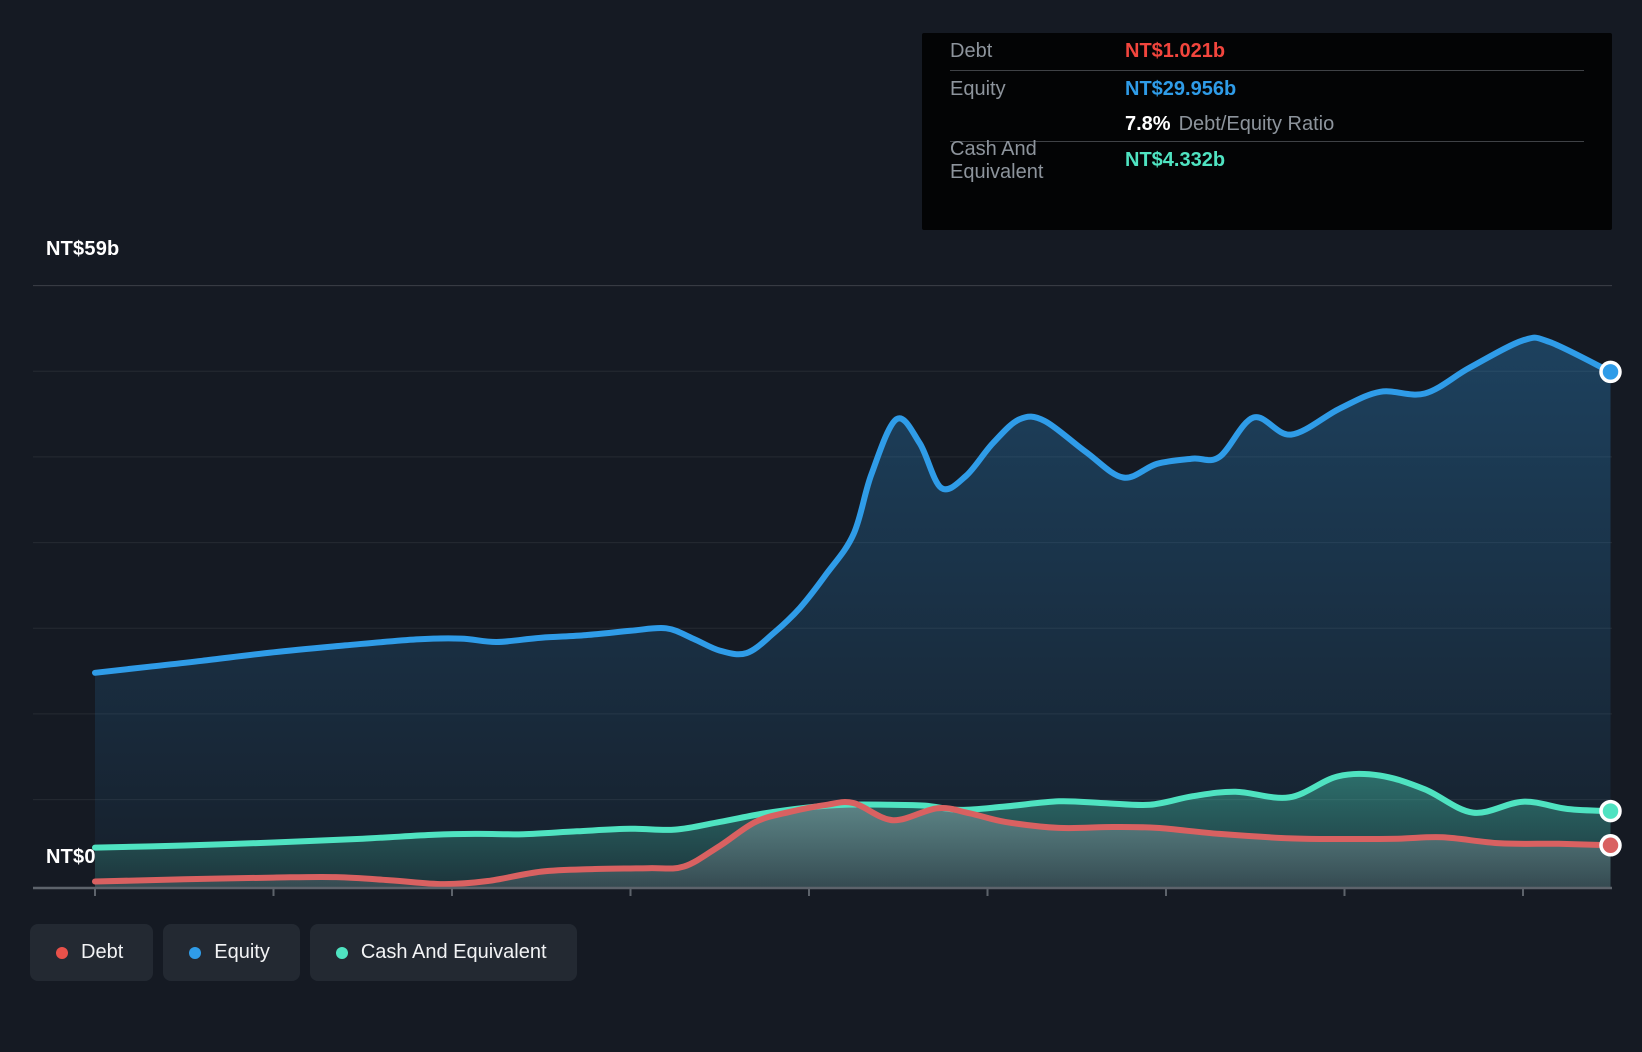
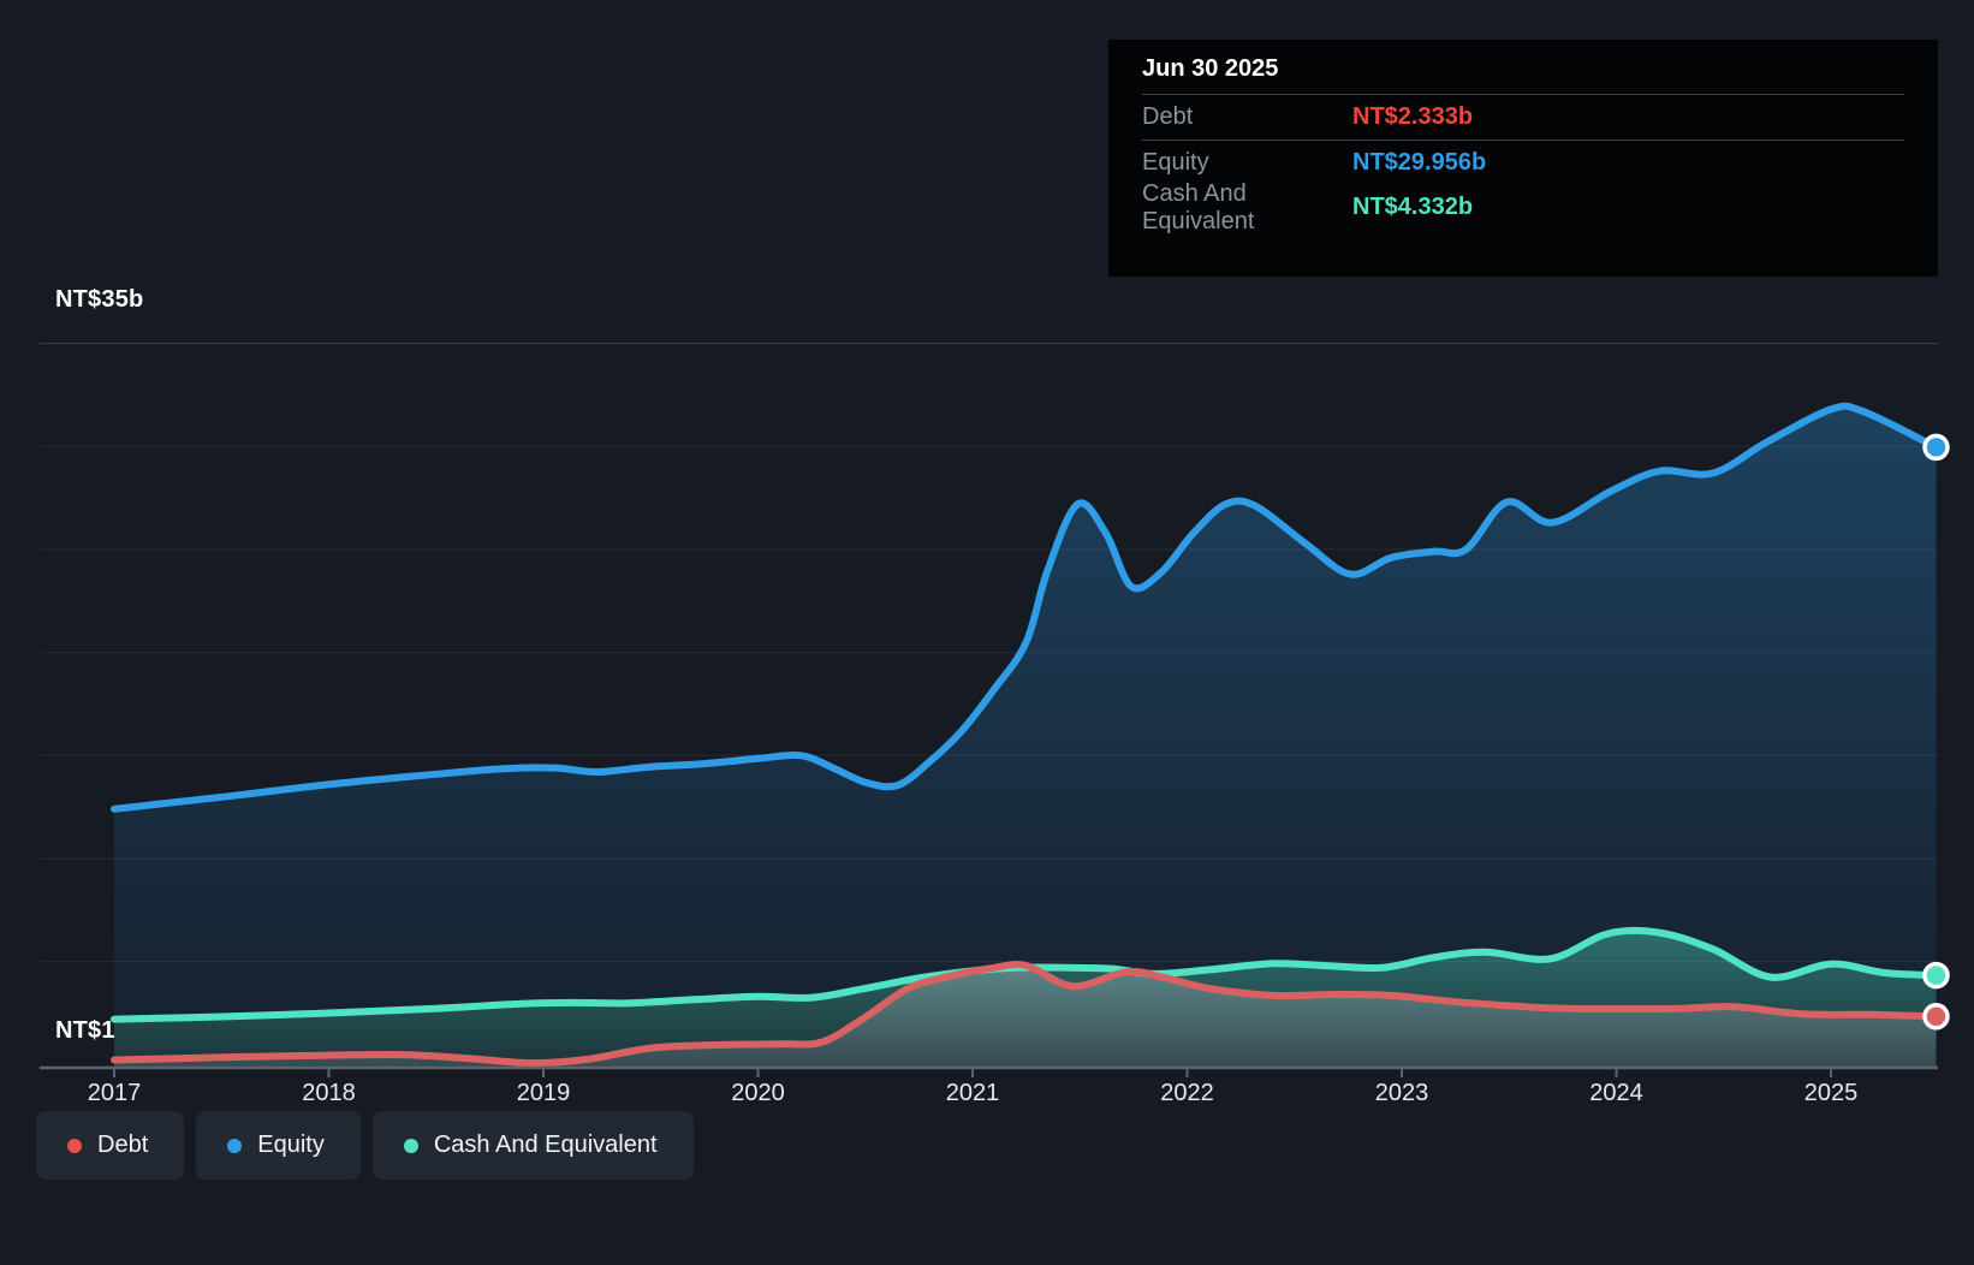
- NT$59b
+ NT$35b
- NT$0
+ NT$1
+ 2017
+ 2018
+ 2019
+ 2020
+ 2021
+ 2022
+ 2023
+ 2024
+ 2025
+ Jun 30 2025
  Debt
- NT$1.021b
+ NT$2.333b
  Equity
  NT$29.956b
- 7.8%
- Debt/Equity Ratio
  Cash And Equivalent
  NT$4.332b
  Debt
  Equity
  Cash And Equivalent
